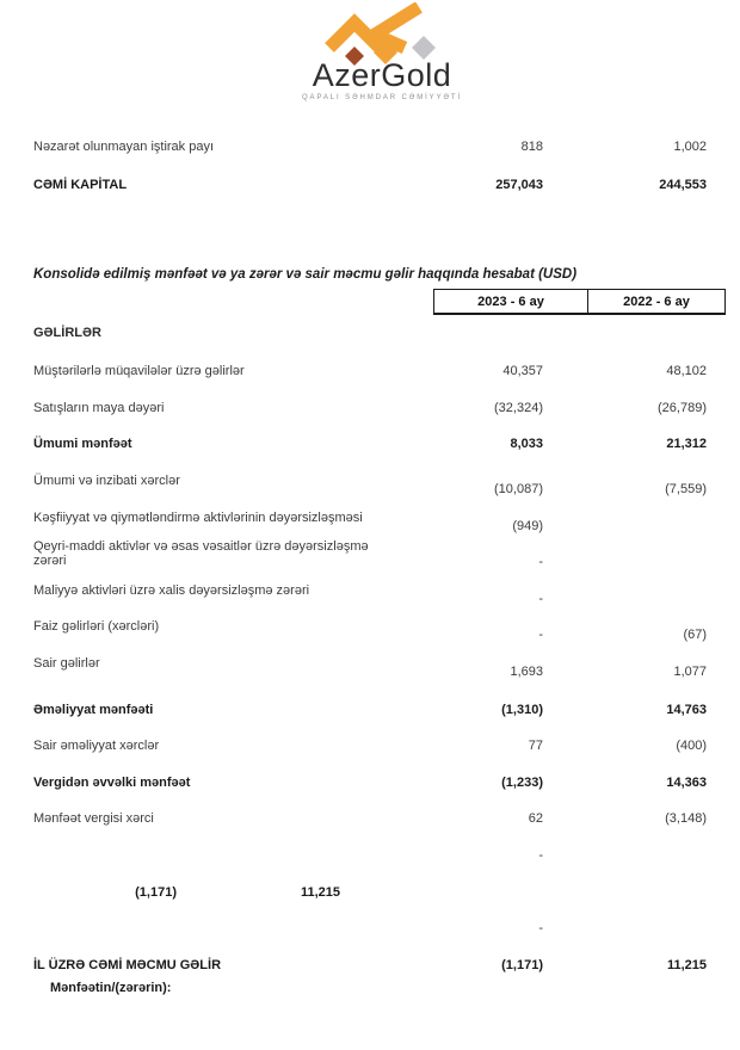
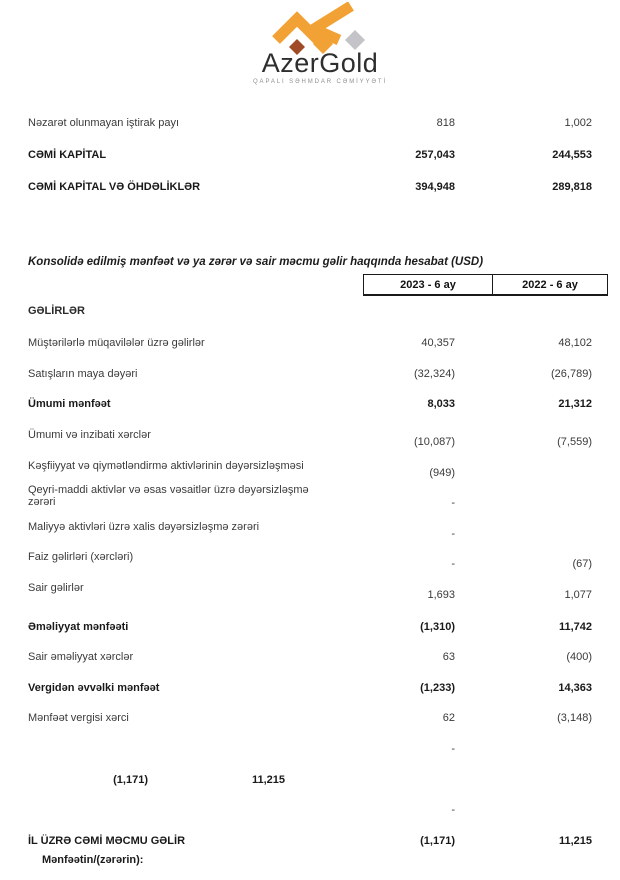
  AzerGold
  Nəzarət olunmayan iştirak payı
  818
  1,002
  CƏMİ KAPİTAL
  257,043
  244,553
+ CƏMİ KAPİTAL VƏ ÖHDƏLİKLƏR
+ 394,948
+ 289,818
  Konsolidə edilmiş mənfəət və ya zərər və sair məcmu gəlir haqqında hesabat (USD)
  2023 - 6 ay
  2022 - 6 ay
  GƏLİRLƏR
  Müştərilərlə müqavilələr üzrə gəlirlər
  40,357
  48,102
  Satışların maya dəyəri
  (32,324)
  (26,789)
  Ümumi mənfəət
  8,033
  21,312
  Ümumi və inzibati xərclər
  (10,087)
  (7,559)
  Kəşfiiyyat və qiymətləndirmə aktivlərinin dəyərsizləşməsi
  (949)
  Qeyri-maddi aktivlər və əsas vəsaitlər üzrə dəyərsizləşmə zərəri
  -
  Maliyyə aktivləri üzrə xalis dəyərsizləşmə zərəri
  -
  Faiz gəlirləri (xərcləri)
  -
  (67)
  Sair gəlirlər
  1,693
  1,077
  Əməliyyat mənfəəti
  (1,310)
- 14,763
+ 11,742
  Sair əməliyyat xərclər
- 77
+ 63
  (400)
  Vergidən əvvəlki mənfəət
  (1,233)
  14,363
  Mənfəət vergisi xərci
  62
  (3,148)
  -
  (1,171)
  11,215
  -
  İL ÜZRƏ CƏMİ MƏCMU GƏLİR
  (1,171)
  11,215
  Mənfəətin/(zərərin):
